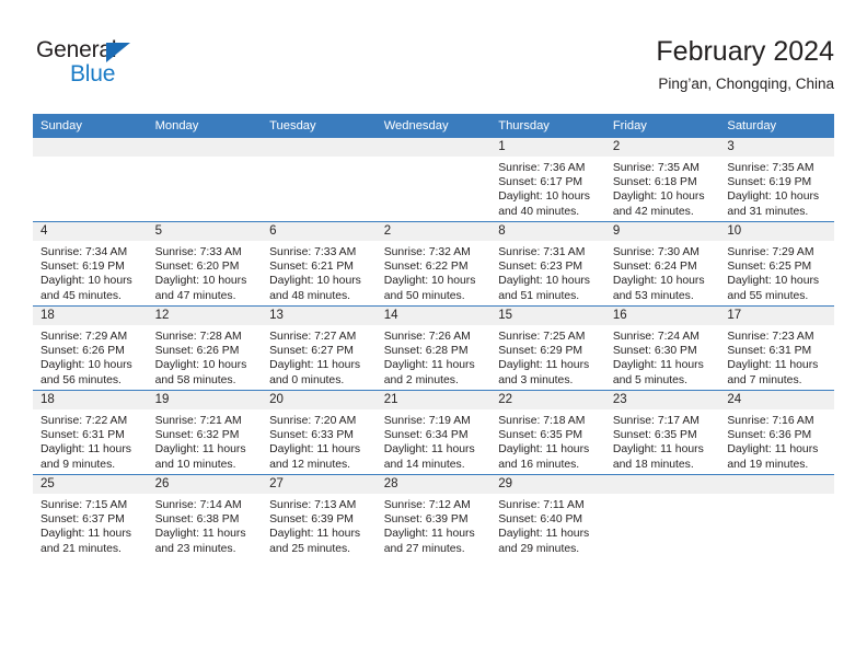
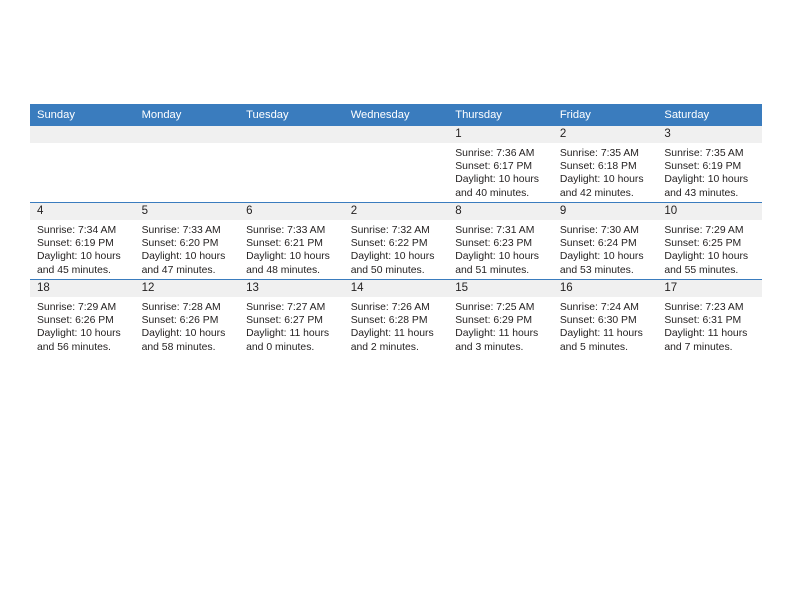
- General
- Blue
- February 2024
- Ping’an, Chongqing, China
  Sunday	Monday	Tuesday	Wednesday	Thursday	Friday	Saturday
- 				1Sunrise: 7:36 AMSunset: 6:17 PMDaylight: 10 hoursand 40 minutes.	2Sunrise: 7:35 AMSunset: 6:18 PMDaylight: 10 hoursand 42 minutes.	3Sunrise: 7:35 AMSunset: 6:19 PMDaylight: 10 hoursand 31 minutes.
+ 				1Sunrise: 7:36 AMSunset: 6:17 PMDaylight: 10 hoursand 40 minutes.	2Sunrise: 7:35 AMSunset: 6:18 PMDaylight: 10 hoursand 42 minutes.	3Sunrise: 7:35 AMSunset: 6:19 PMDaylight: 10 hoursand 43 minutes.
  4Sunrise: 7:34 AMSunset: 6:19 PMDaylight: 10 hoursand 45 minutes.	5Sunrise: 7:33 AMSunset: 6:20 PMDaylight: 10 hoursand 47 minutes.	6Sunrise: 7:33 AMSunset: 6:21 PMDaylight: 10 hoursand 48 minutes.	2Sunrise: 7:32 AMSunset: 6:22 PMDaylight: 10 hoursand 50 minutes.	8Sunrise: 7:31 AMSunset: 6:23 PMDaylight: 10 hoursand 51 minutes.	9Sunrise: 7:30 AMSunset: 6:24 PMDaylight: 10 hoursand 53 minutes.	10Sunrise: 7:29 AMSunset: 6:25 PMDaylight: 10 hoursand 55 minutes.
  18Sunrise: 7:29 AMSunset: 6:26 PMDaylight: 10 hoursand 56 minutes.	12Sunrise: 7:28 AMSunset: 6:26 PMDaylight: 10 hoursand 58 minutes.	13Sunrise: 7:27 AMSunset: 6:27 PMDaylight: 11 hoursand 0 minutes.	14Sunrise: 7:26 AMSunset: 6:28 PMDaylight: 11 hoursand 2 minutes.	15Sunrise: 7:25 AMSunset: 6:29 PMDaylight: 11 hoursand 3 minutes.	16Sunrise: 7:24 AMSunset: 6:30 PMDaylight: 11 hoursand 5 minutes.	17Sunrise: 7:23 AMSunset: 6:31 PMDaylight: 11 hoursand 7 minutes.
- 18Sunrise: 7:22 AMSunset: 6:31 PMDaylight: 11 hoursand 9 minutes.	19Sunrise: 7:21 AMSunset: 6:32 PMDaylight: 11 hoursand 10 minutes.	20Sunrise: 7:20 AMSunset: 6:33 PMDaylight: 11 hoursand 12 minutes.	21Sunrise: 7:19 AMSunset: 6:34 PMDaylight: 11 hoursand 14 minutes.	22Sunrise: 7:18 AMSunset: 6:35 PMDaylight: 11 hoursand 16 minutes.	23Sunrise: 7:17 AMSunset: 6:35 PMDaylight: 11 hoursand 18 minutes.	24Sunrise: 7:16 AMSunset: 6:36 PMDaylight: 11 hoursand 19 minutes.
- 25Sunrise: 7:15 AMSunset: 6:37 PMDaylight: 11 hoursand 21 minutes.	26Sunrise: 7:14 AMSunset: 6:38 PMDaylight: 11 hoursand 23 minutes.	27Sunrise: 7:13 AMSunset: 6:39 PMDaylight: 11 hoursand 25 minutes.	28Sunrise: 7:12 AMSunset: 6:39 PMDaylight: 11 hoursand 27 minutes.	29Sunrise: 7:11 AMSunset: 6:40 PMDaylight: 11 hoursand 29 minutes.
